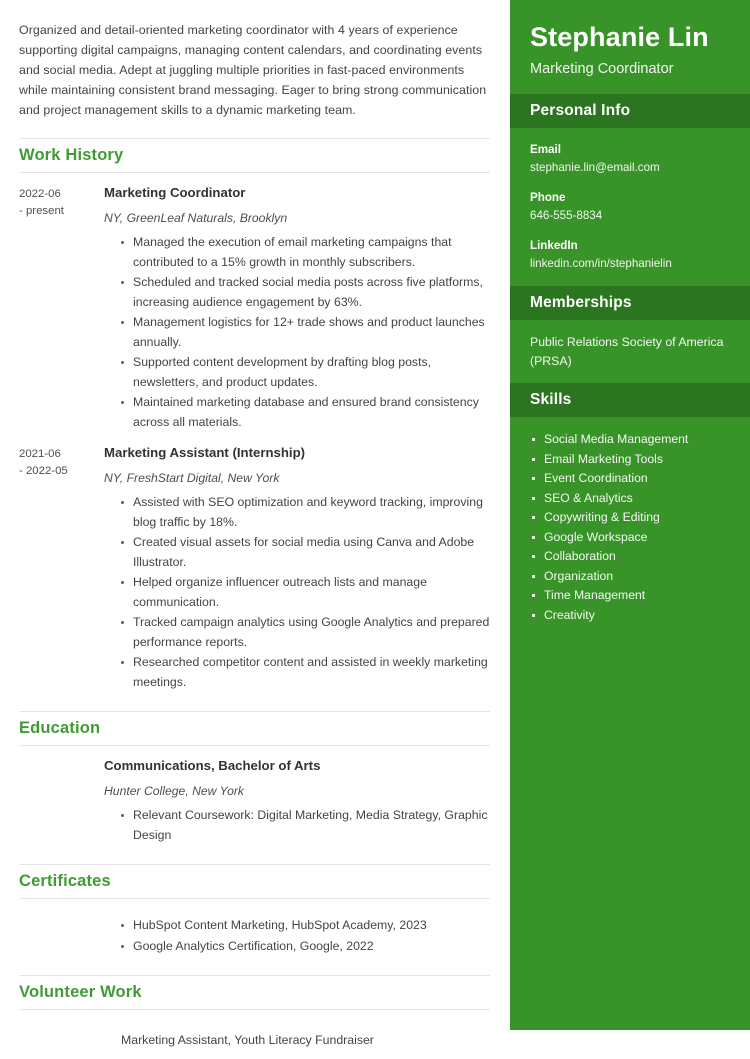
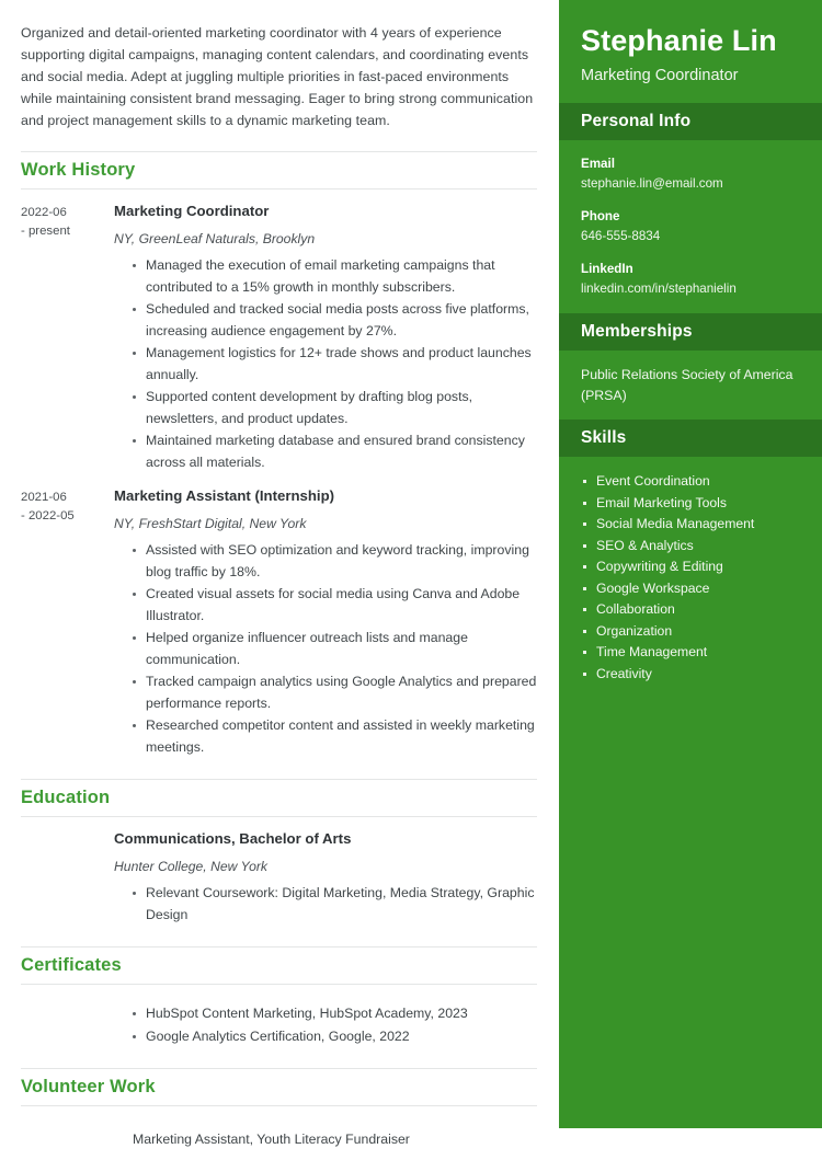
  Organized and detail-oriented marketing coordinator with 4 years of experience supporting digital campaigns, managing content calendars, and coordinating events and social media. Adept at juggling multiple priorities in fast-paced environments while maintaining consistent brand messaging. Eager to bring strong communication and project management skills to a dynamic marketing team.
  Work History
  2022-06
  - present
  Marketing Coordinator
  NY, GreenLeaf Naturals, Brooklyn
  Managed the execution of email marketing campaigns that contributed to a 15% growth in monthly subscribers.
- Scheduled and tracked social media posts across five platforms, increasing audience engagement by 63%.
+ Scheduled and tracked social media posts across five platforms, increasing audience engagement by 27%.
  Management logistics for 12+ trade shows and product launches annually.
  Supported content development by drafting blog posts, newsletters, and product updates.
  Maintained marketing database and ensured brand consistency across all materials.
  2021-06
  - 2022-05
  Marketing Assistant (Internship)
  NY, FreshStart Digital, New York
  Assisted with SEO optimization and keyword tracking, improving blog traffic by 18%.
  Created visual assets for social media using Canva and Adobe Illustrator.
  Helped organize influencer outreach lists and manage communication.
  Tracked campaign analytics using Google Analytics and prepared performance reports.
  Researched competitor content and assisted in weekly marketing meetings.
  Education
  Communications, Bachelor of Arts
  Hunter College, New York
  Relevant Coursework: Digital Marketing, Media Strategy, Graphic Design
  Certificates
  HubSpot Content Marketing, HubSpot Academy, 2023
  Google Analytics Certification, Google, 2022
  Volunteer Work
  Marketing Assistant, Youth Literacy Fundraiser
  Stephanie Lin
  Marketing Coordinator
  Personal Info
  Email
  stephanie.lin@email.com
  Phone
  646-555-8834
  LinkedIn
  linkedin.com/in/stephanielin
  Memberships
  Public Relations Society of America (PRSA)
  Skills
- Social Media Management
+ Event Coordination
  Email Marketing Tools
- Event Coordination
+ Social Media Management
  SEO & Analytics
  Copywriting & Editing
  Google Workspace
  Collaboration
  Organization
  Time Management
  Creativity
